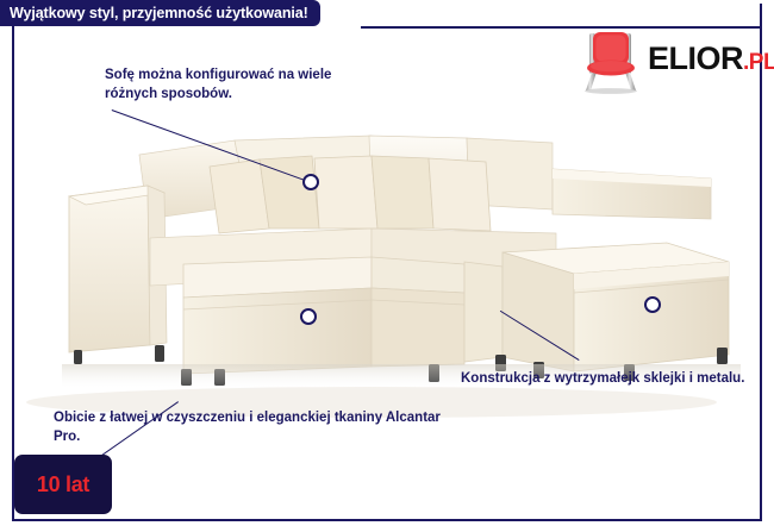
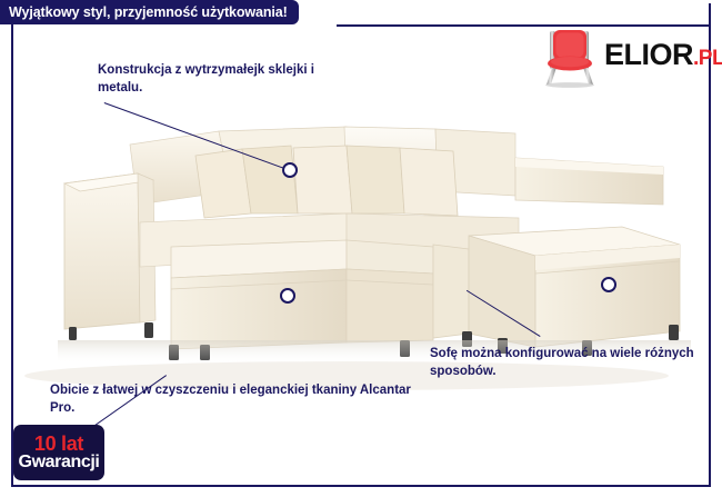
  Wyjątkowy styl, przyjemność użytkowania!
  ELIOR.PL
- Sofę można konfigurować na wiele różnych sposobów.
+ Konstrukcja z wytrzymałejk sklejki i metalu.
  Obicie z łatwej w czyszczeniu i eleganckiej tkaniny Alcantar Pro.
- Konstrukcja z wytrzymałejk sklejki i metalu.
+ Sofę można konfigurować na wiele różnych sposobów.
  10 lat
+ Gwarancji
